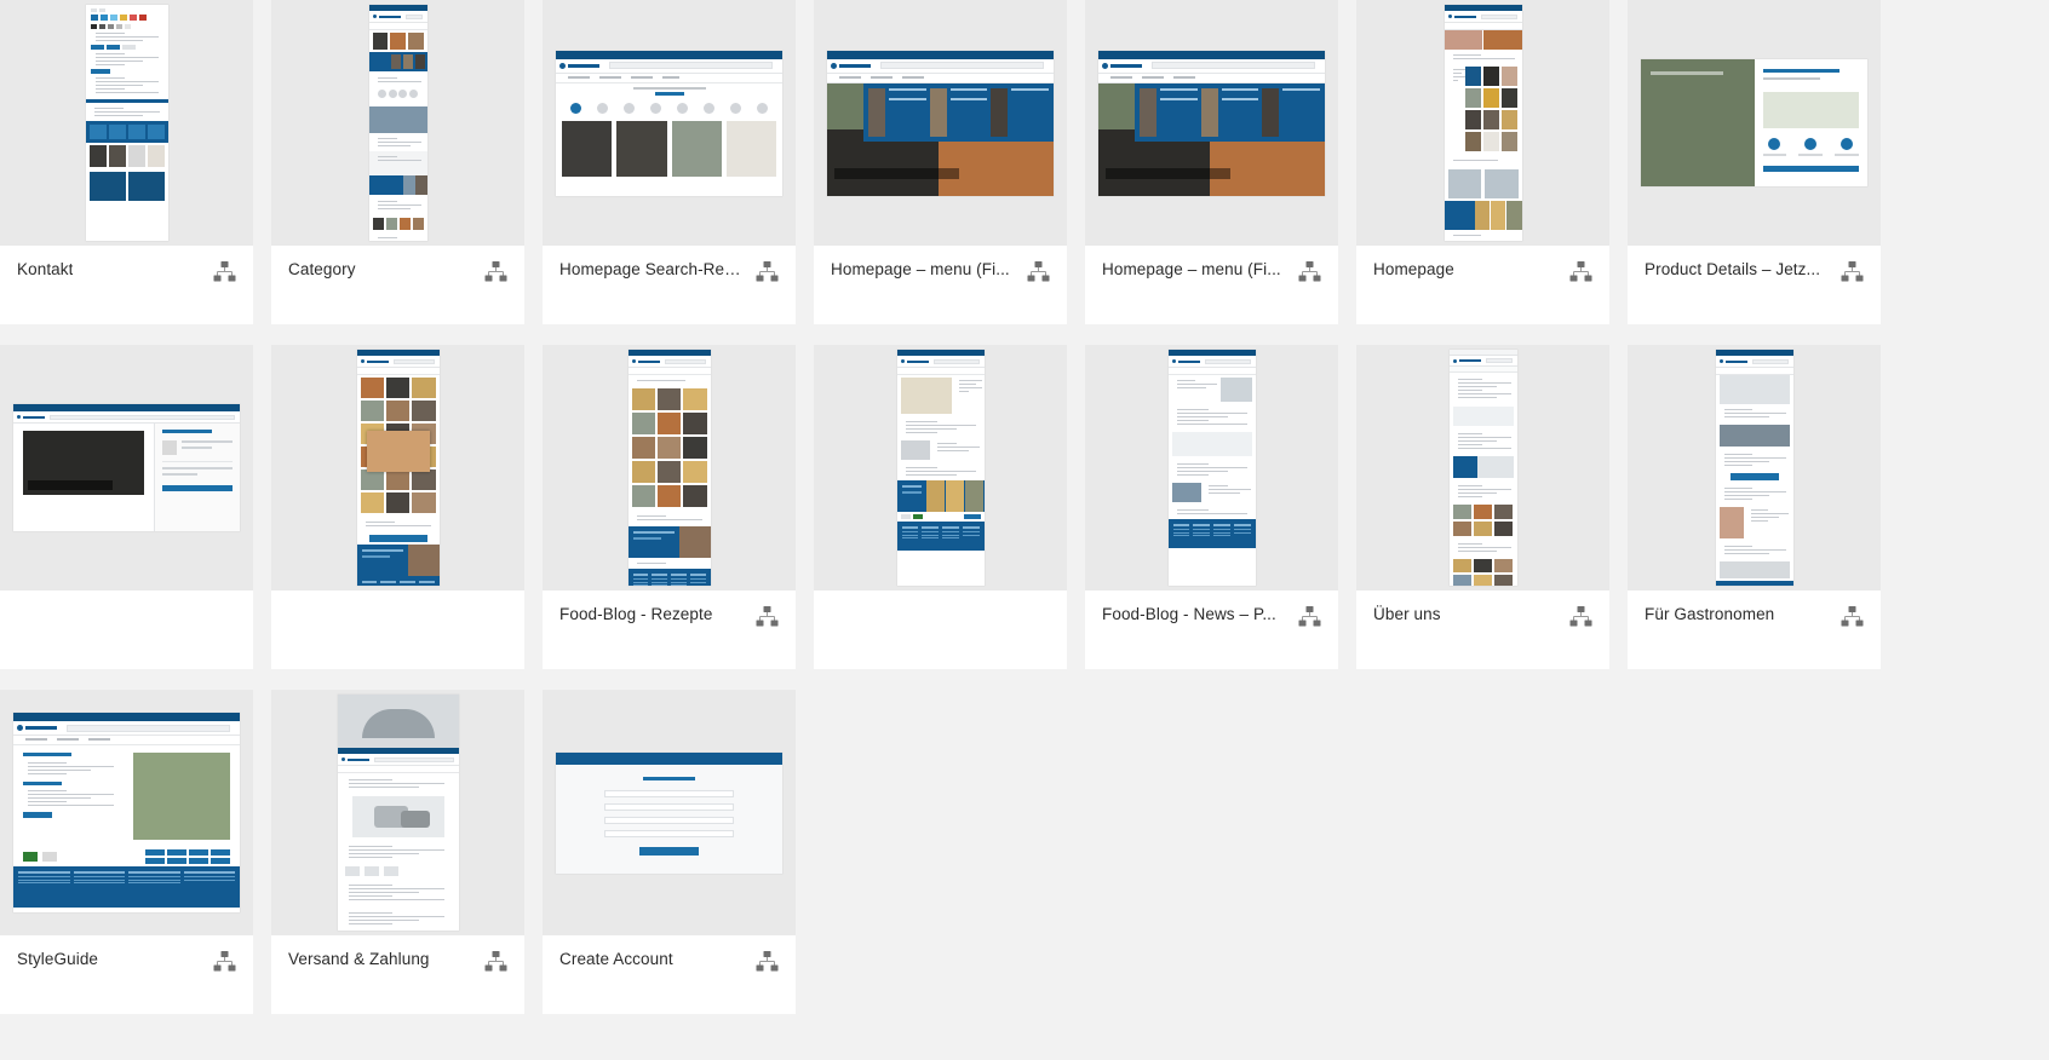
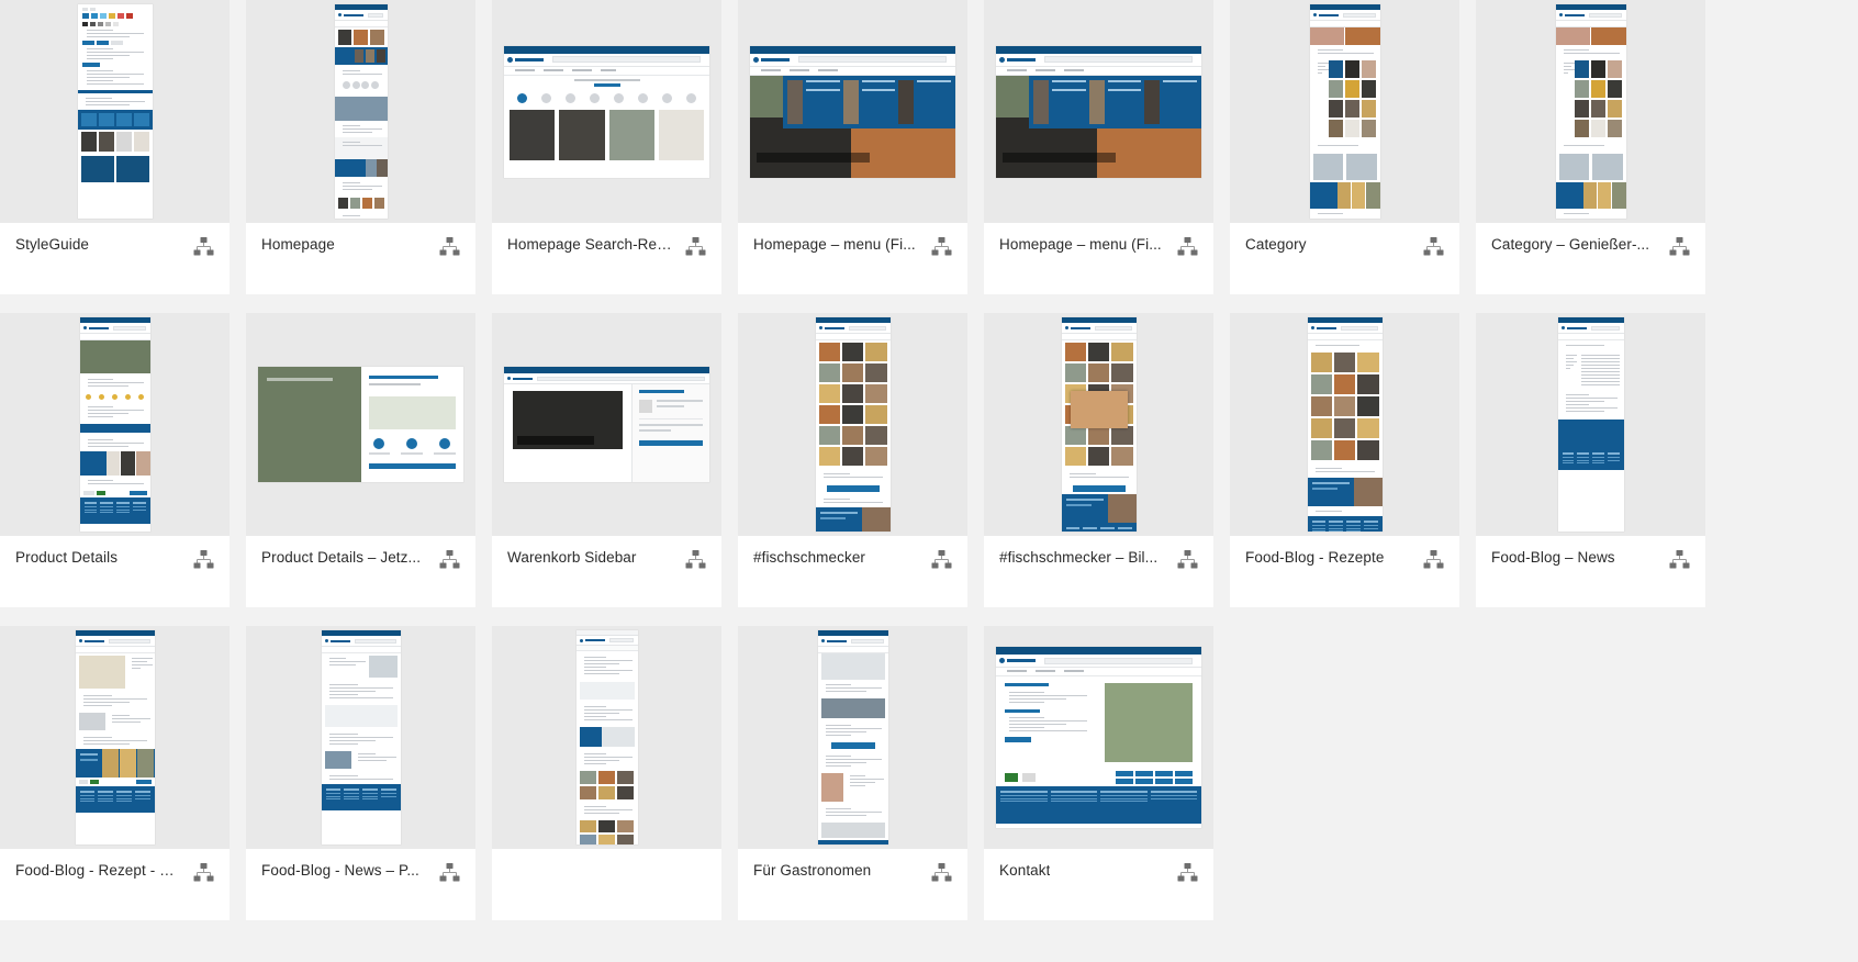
- Kontakt
+ StyleGuide
- Category
+ Homepage
  Homepage Search-Res..
  Homepage – menu (Fi...
  Homepage – menu (Fi...
- Homepage
+ Category
+ Category – Genießer-...
+ Product Details
  Product Details – Jetz...
+ Warenkorb Sidebar
+ #fischschmecker
+ #fischschmecker – Bil...
  Food-Blog - Rezepte
+ Food-Blog – News
+ Food-Blog - Rezept - P...
  Food-Blog - News – P...
- Über uns
  Für Gastronomen
- StyleGuide
+ Kontakt
- Versand & Zahlung
- Create Account
